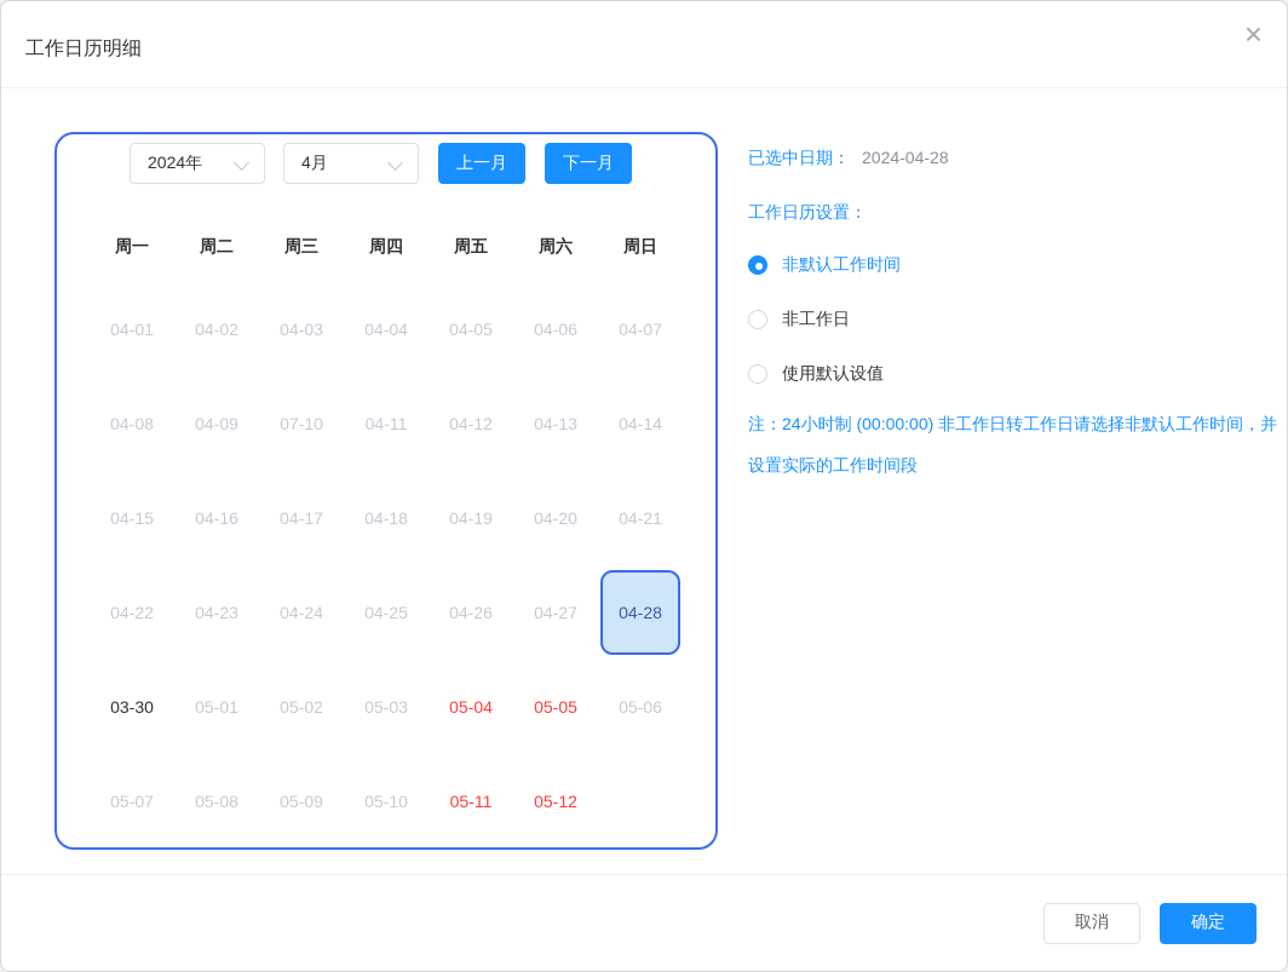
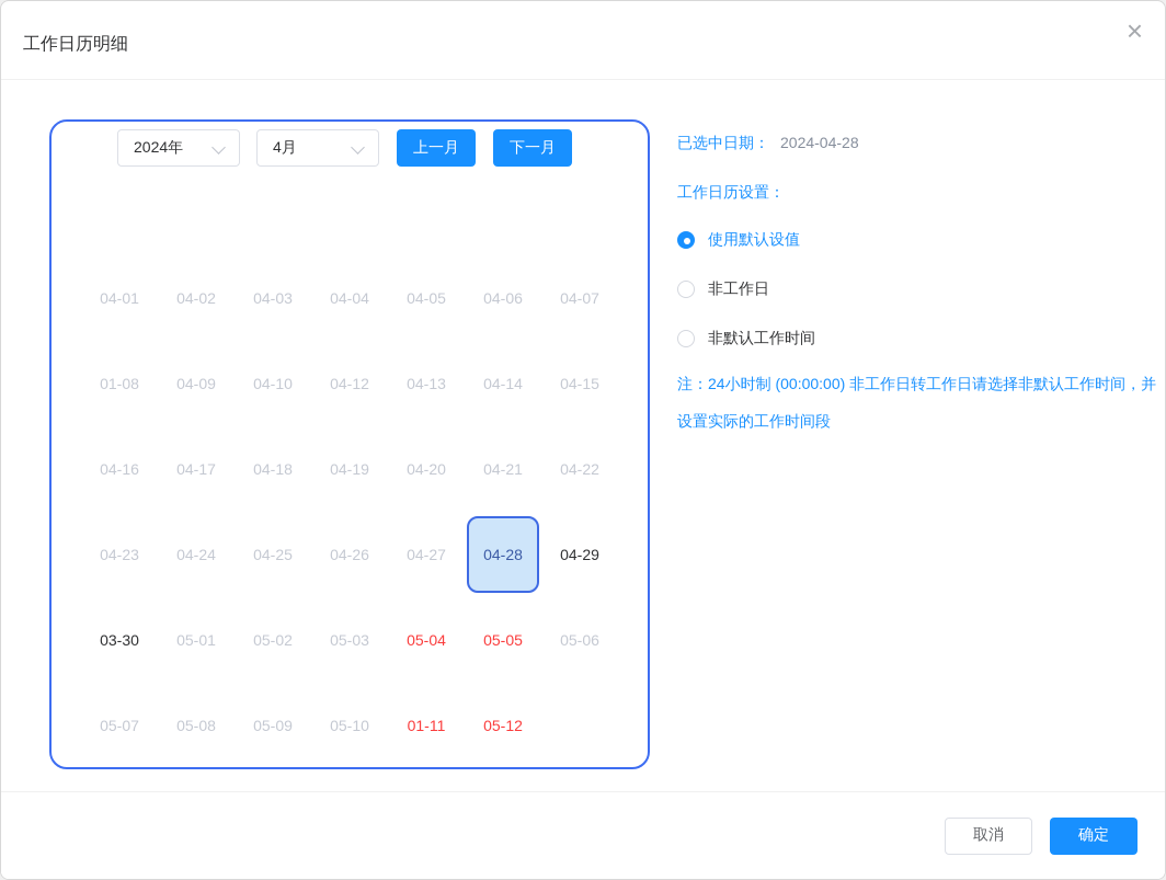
  工作日历明细
  ×
  2024年
  4月
  上一月
  下一月
- 周一
- 周二
- 周三
- 周四
- 周五
- 周六
- 周日
  04-01
  04-02
  04-03
  04-04
  04-05
  04-06
  04-07
- 04-08
+ 01-08
  04-09
- 07-10
+ 04-10
- 04-11
  04-12
  04-13
  04-14
  04-15
  04-16
  04-17
  04-18
  04-19
  04-20
  04-21
  04-22
  04-23
  04-24
  04-25
  04-26
  04-27
  04-28
+ 04-29
  03-30
  05-01
  05-02
  05-03
  05-04
  05-05
  05-06
  05-07
  05-08
  05-09
  05-10
- 05-11
+ 01-11
  05-12
  已选中日期： 2024-04-28
  工作日历设置：
- 非默认工作时间
+ 使用默认设值
  非工作日
- 使用默认设值
+ 非默认工作时间
  注：24小时制 (00:00:00) 非工作日转工作日请选择非默认工作时间，并设置实际的工作时间段
  取消
  确定
